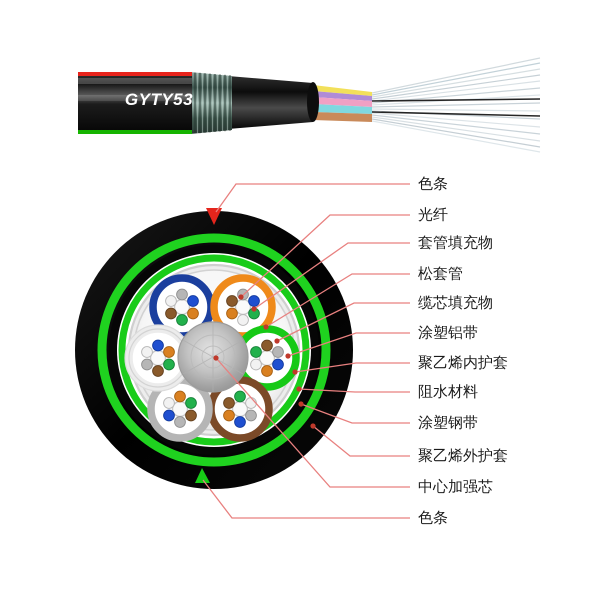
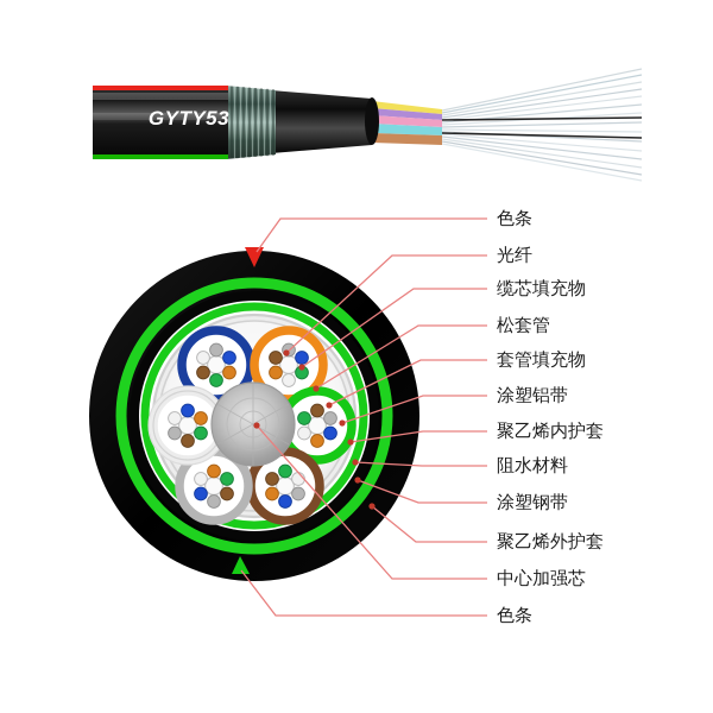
  GYTY53
  色条
  光纤
- 套管填充物
+ 缆芯填充物
  松套管
- 缆芯填充物
+ 套管填充物
  涂塑铝带
  聚乙烯内护套
  阻水材料
  涂塑钢带
  聚乙烯外护套
  中心加强芯
  色条
